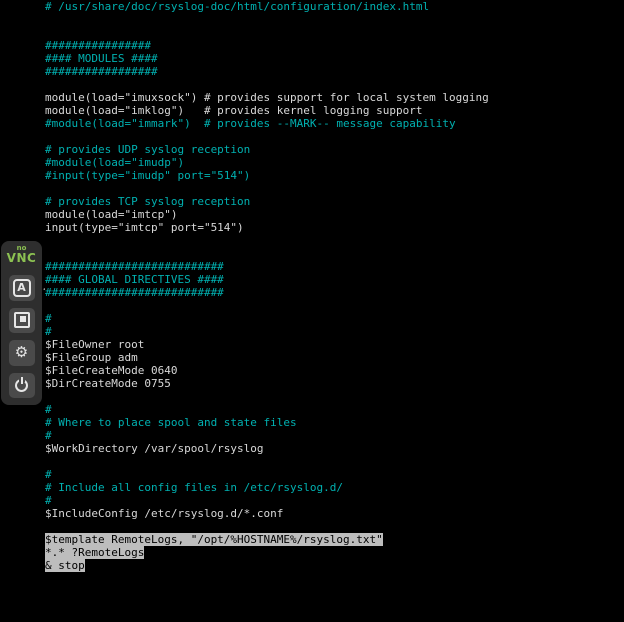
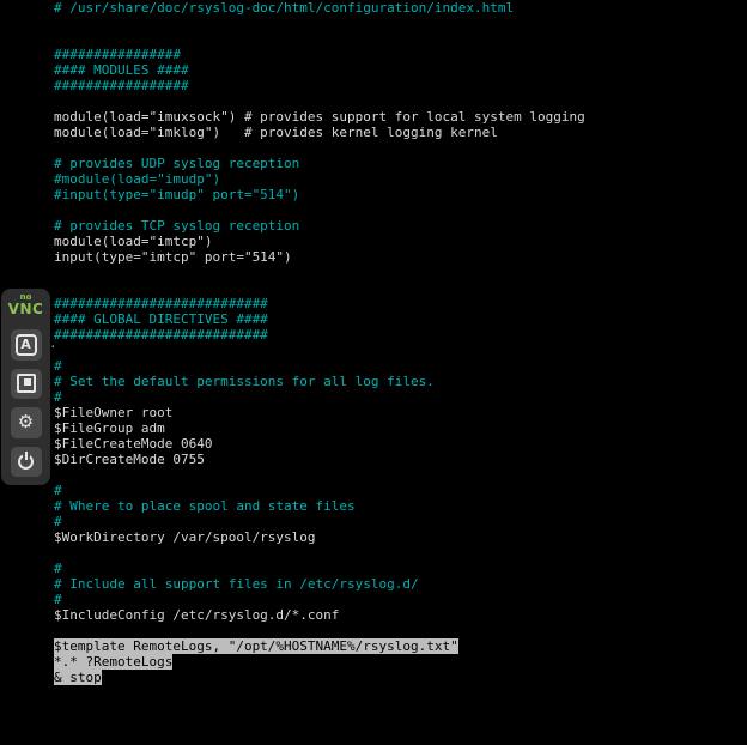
  no
  VNC
  A
  ⚙
  # /usr/share/doc/rsyslog-doc/html/configuration/index.html
  ################
  #### MODULES ####
  #################
  module(load="imuxsock") # provides support for local system logging
- module(load="imklog") # provides kernel logging support
+ module(load="imklog") # provides kernel logging kernel
- #module(load="immark") # provides --MARK-- message capability
  # provides UDP syslog reception
  #module(load="imudp")
  #input(type="imudp" port="514")
  # provides TCP syslog reception
  module(load="imtcp")
  input(type="imtcp" port="514")
  ###########################
  #### GLOBAL DIRECTIVES ####
  ###########################
  #
+ # Set the default permissions for all log files.
  #
  $FileOwner root
  $FileGroup adm
  $FileCreateMode 0640
  $DirCreateMode 0755
  #
  # Where to place spool and state files
  #
  $WorkDirectory /var/spool/rsyslog
  #
- # Include all config files in /etc/rsyslog.d/
+ # Include all support files in /etc/rsyslog.d/
  #
  $IncludeConfig /etc/rsyslog.d/*.conf
  $template RemoteLogs, "/opt/%HOSTNAME%/rsyslog.txt"
  *.* ?RemoteLogs
  & stop
